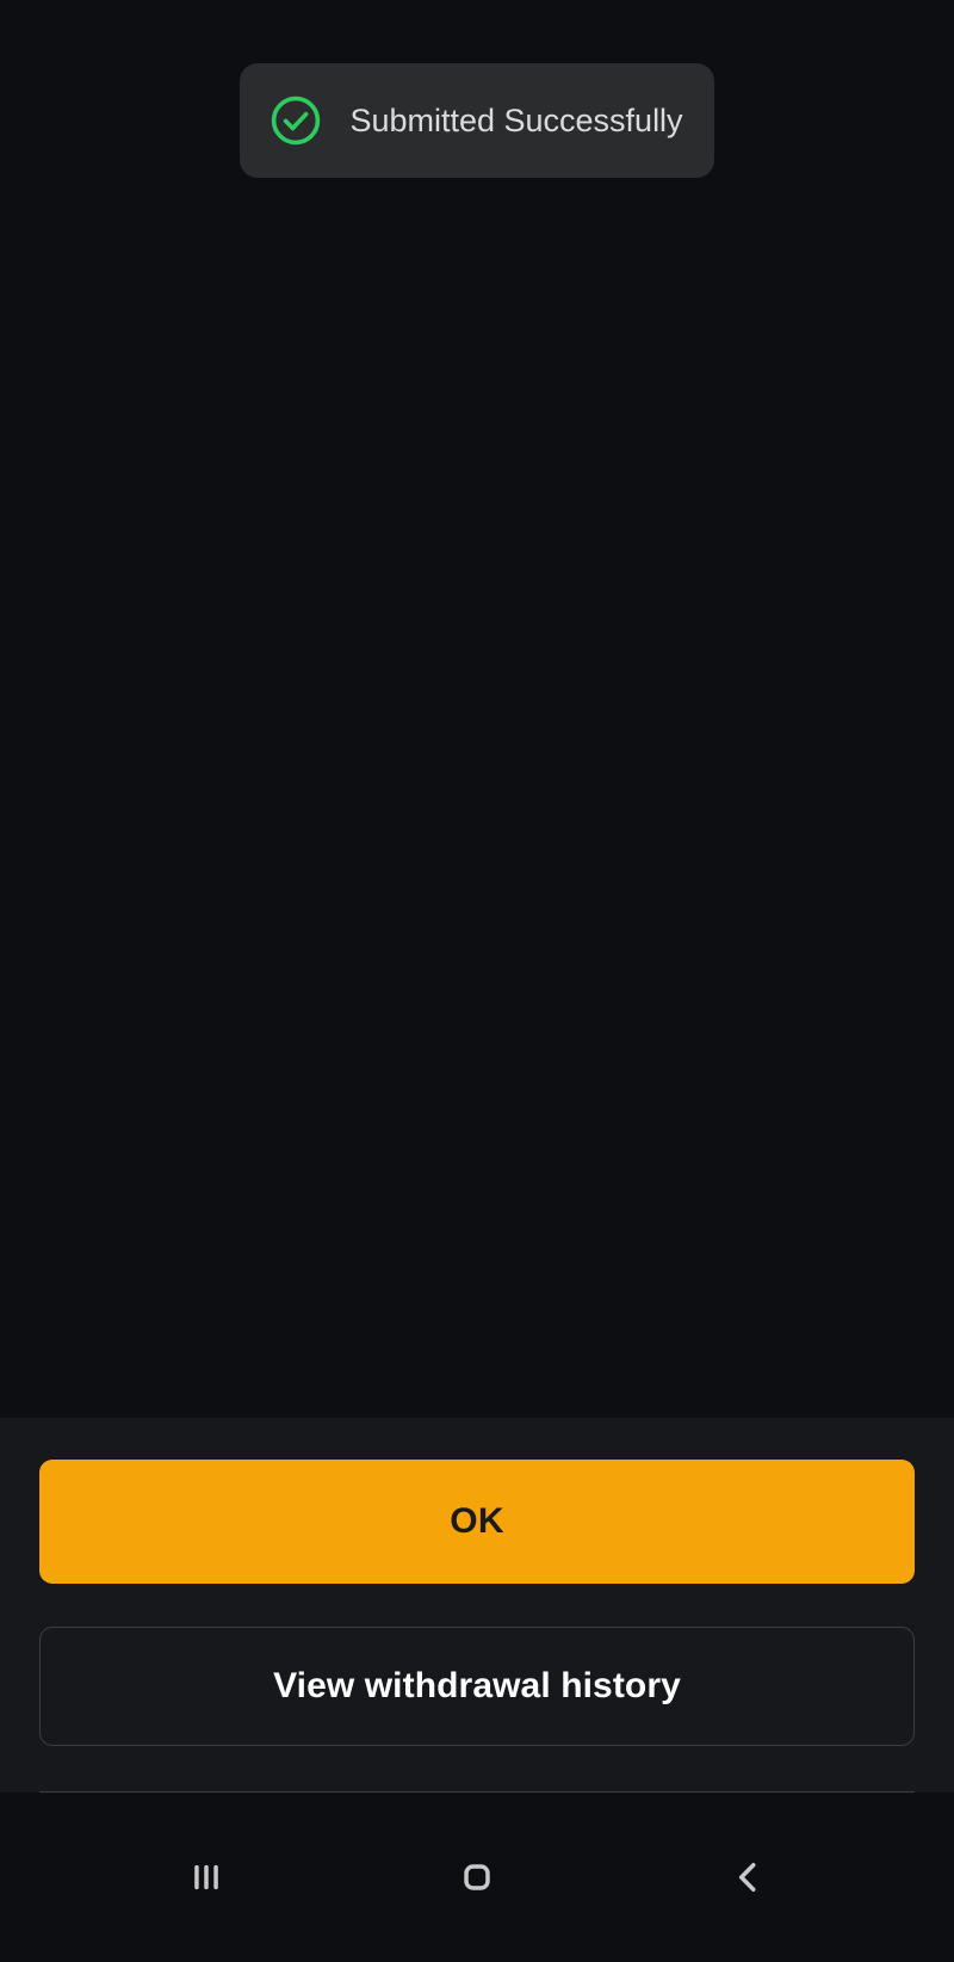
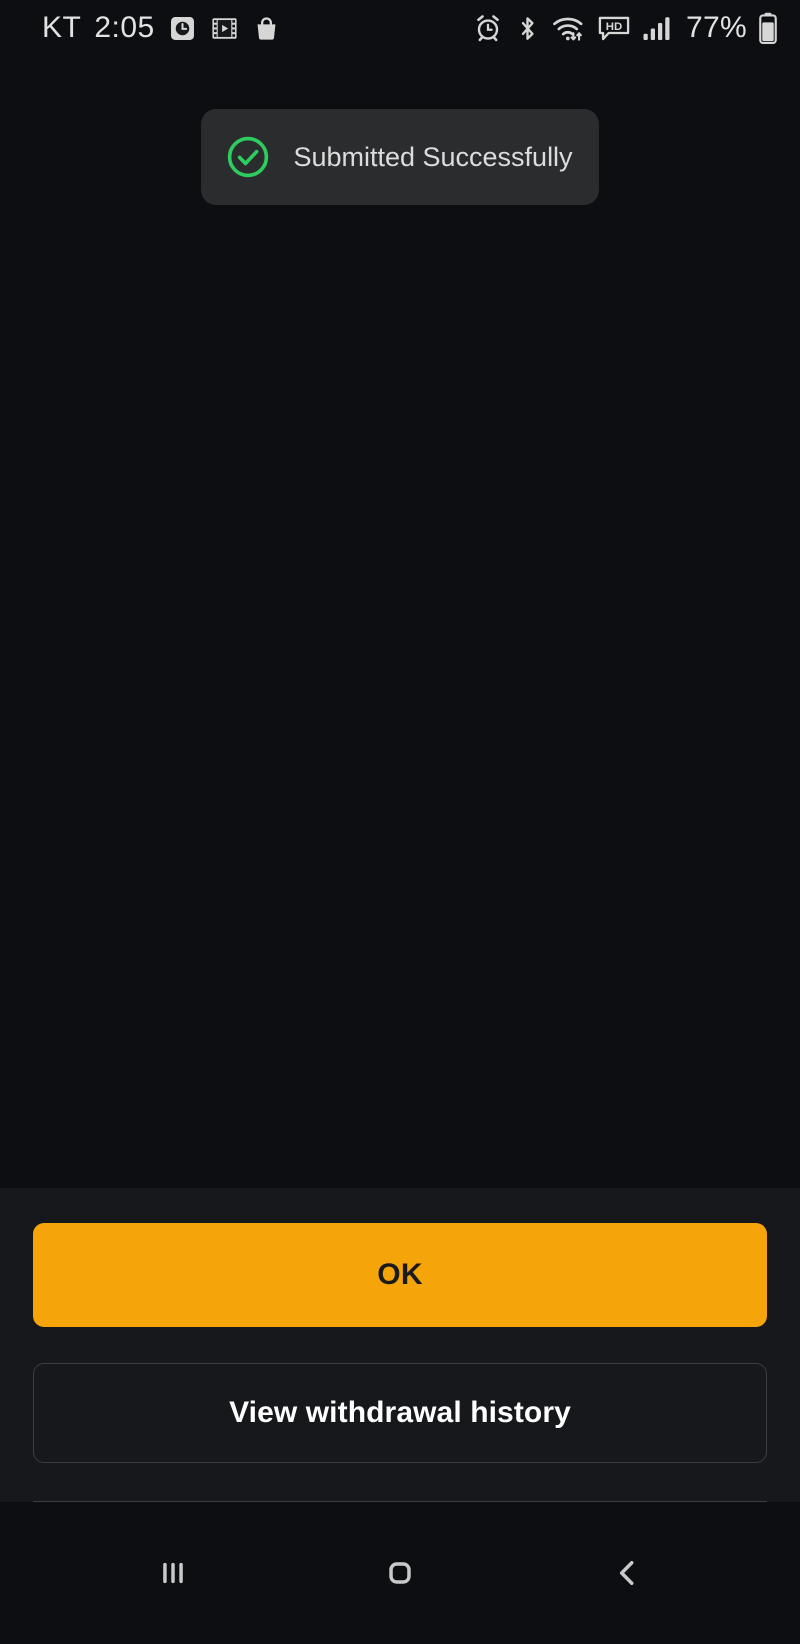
+ KT
+ 2:05
+ HD
+ 77%
  Submitted Successfully
  OK
  View withdrawal history
